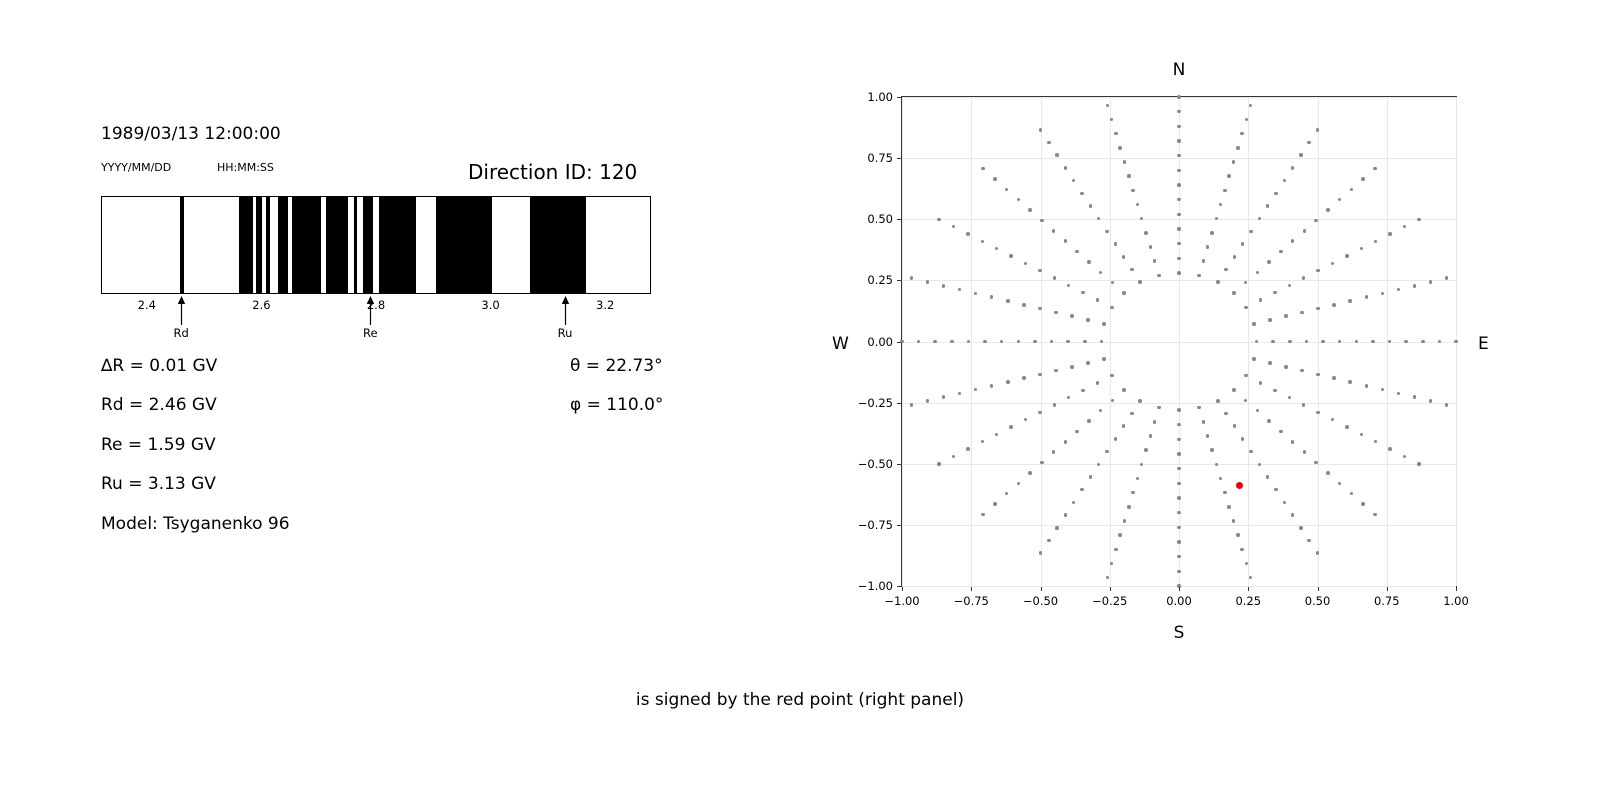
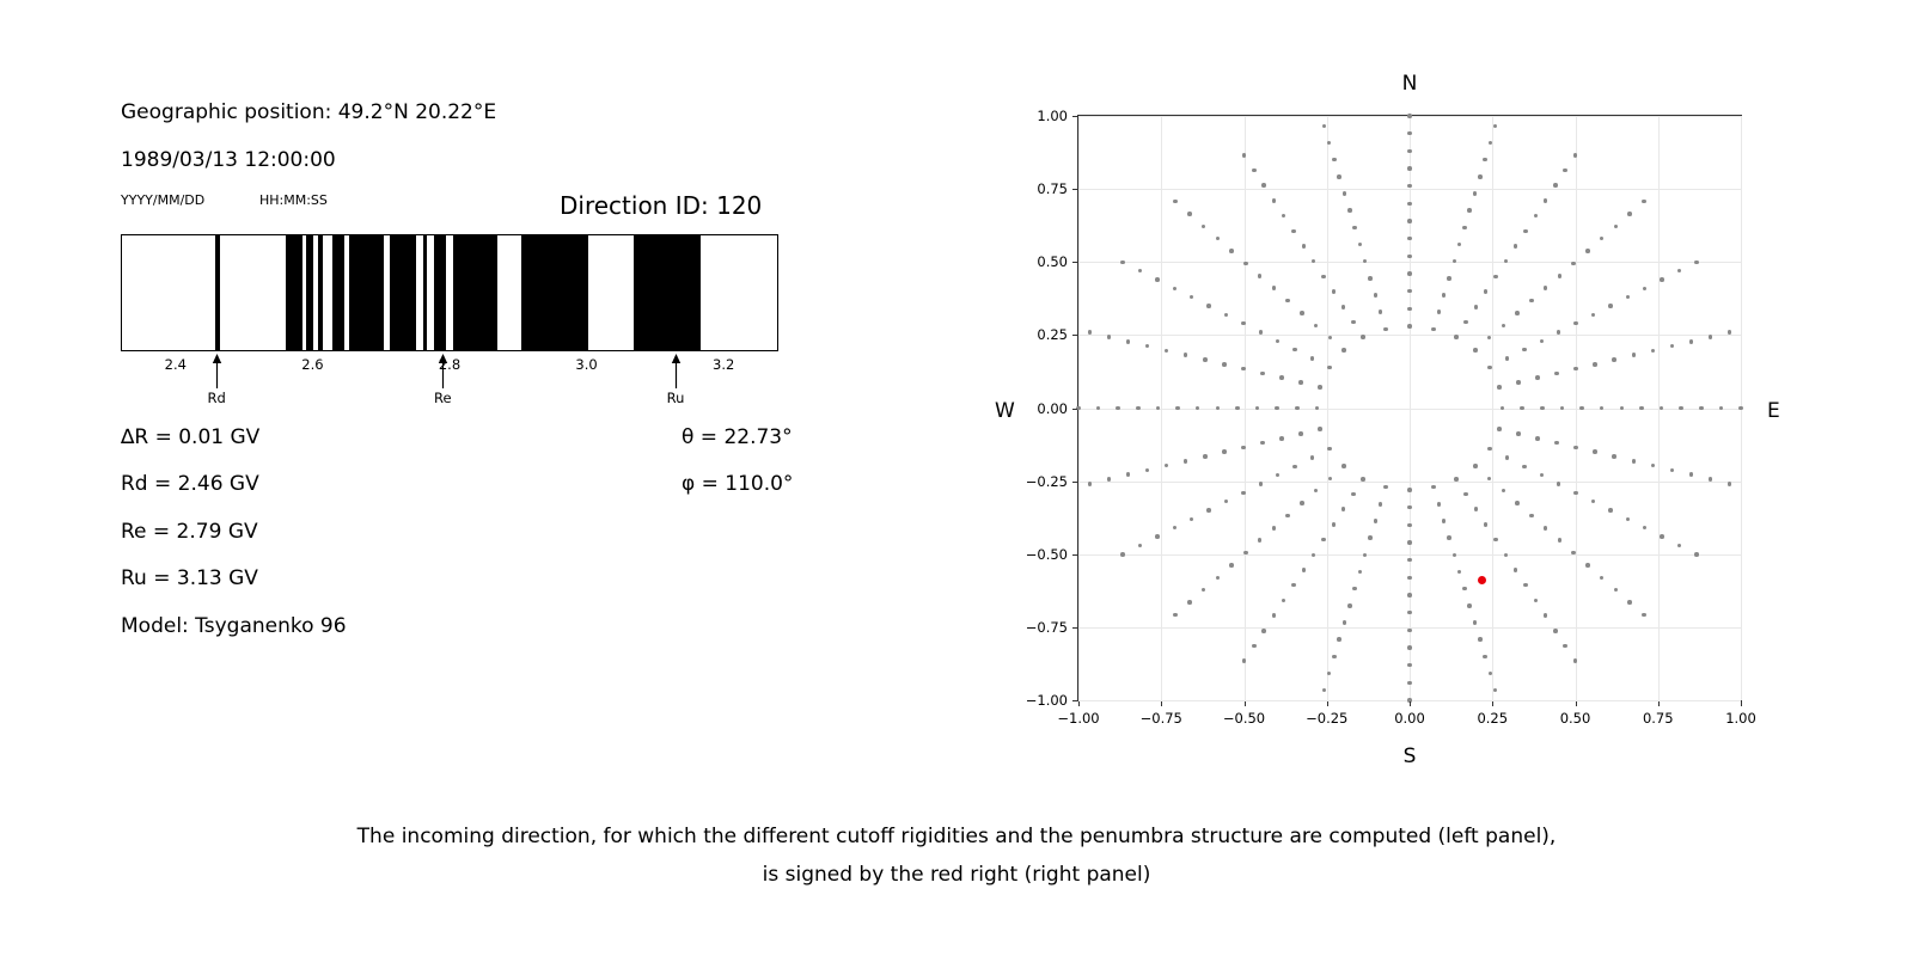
+ Geographic position: 49.2°N 20.22°E
  1989/03/13 12:00:00
  YYYY/MM/DD
  HH:MM:SS
  Direction ID: 120
  2.4
  2.6
  3.0
  3.2
  Rd
  Re
  Ru
  ∆R = 0.01 GV
  Rd = 2.46 GV
- Re = 1.59 GV
+ Re = 2.79 GV
  Ru = 3.13 GV
  Model: Tsyganenko 96
  θ = 22.73°
  φ = 110.0°
  N
  S
  W
  E
  −1.00
  −0.75
  −0.50
  −0.25
  0.00
  0.25
  0.50
  0.75
  1.00
  −1.00
  −0.75
  −0.50
  −0.25
  0.00
  0.25
  0.50
  0.75
  1.00
+ The incoming direction, for which the different cutoff rigidities and the penumbra structure are computed (left panel),
- is signed by the red point (right panel)
+ is signed by the red right (right panel)
